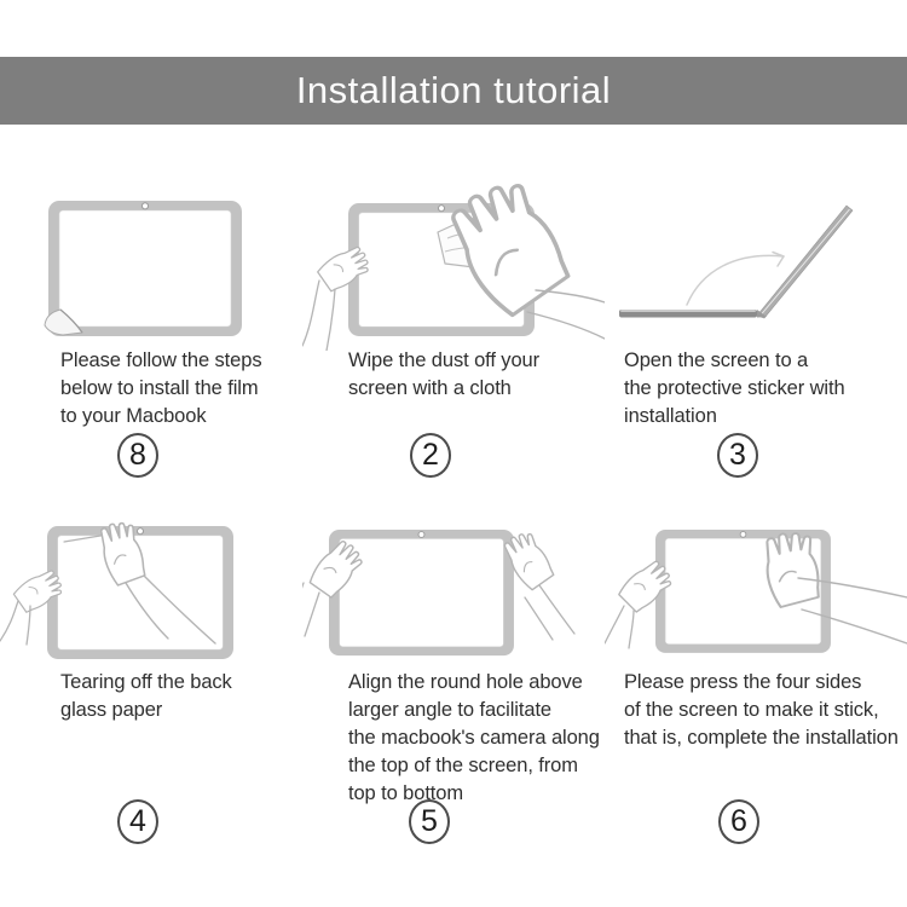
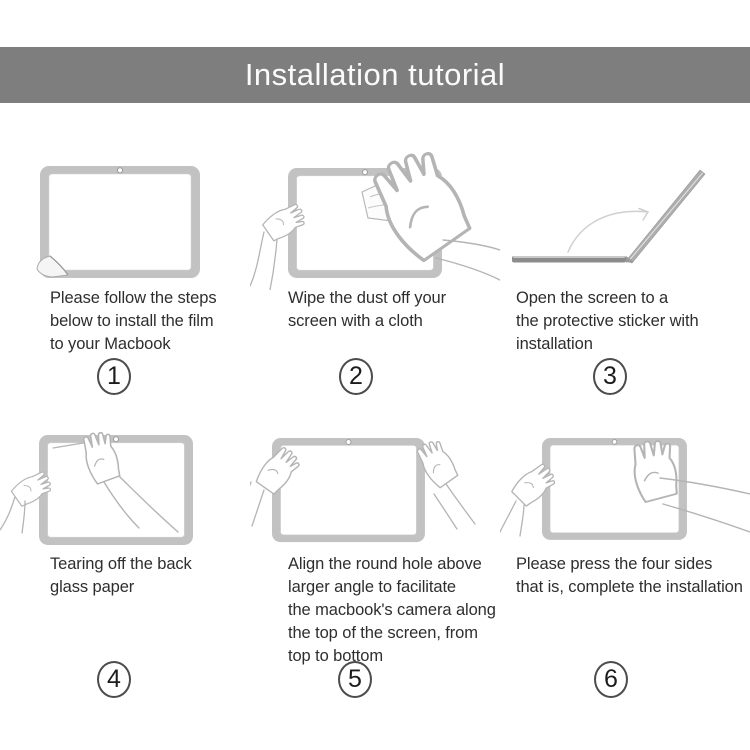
  Installation tutorial
  Please follow the steps
  below to install the film
  to your Macbook
- 8
+ 1
  Wipe the dust off your
  screen with a cloth
  2
  Open the screen to a
  the protective sticker with
  installation
  3
  Tearing off the back
  glass paper
  4
  Align the round hole above
  larger angle to facilitate
  the macbook's camera along
  the top of the screen, from
  top to bottom
  5
  Please press the four sides
- of the screen to make it stick,
  that is, complete the installation
  6
